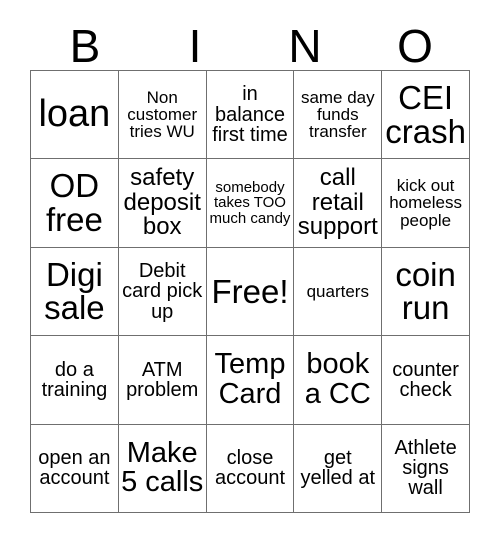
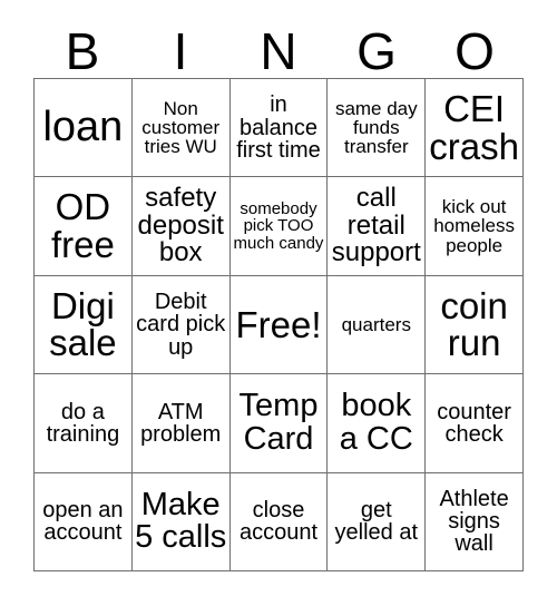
  B
  I
  N
+ G
  O
  loan
  Non customer tries WU
  in balance first time
  same day funds transfer
  CEI crash
  OD free
  safety deposit box
- somebody takes TOO much candy
+ somebody pick TOO much candy
  call retail support
  kick out homeless people
  Digi sale
  Debit card pick up
  Free!
  quarters
  coin run
  do a training
  ATM problem
  Temp Card
  book a CC
  counter check
  open an account
  Make 5 calls
  close account
  get yelled at
  Athlete signs wall
